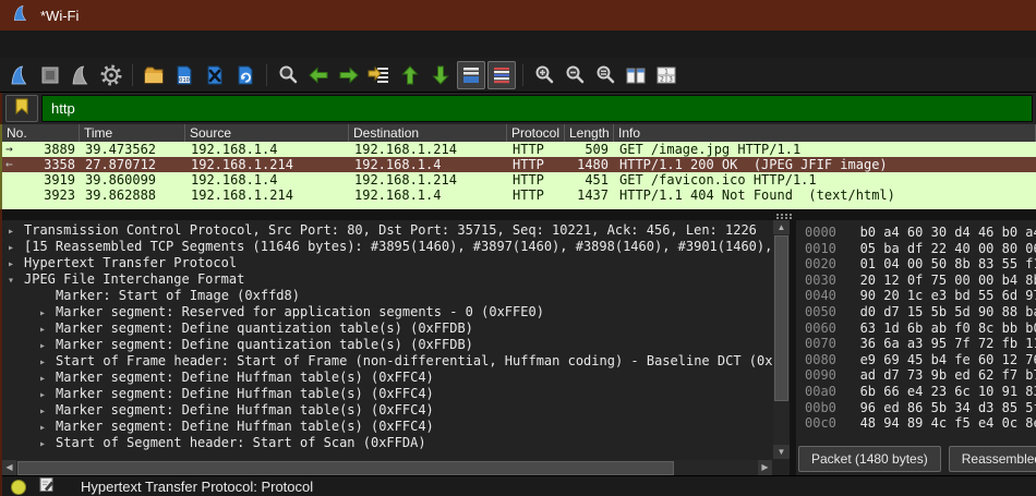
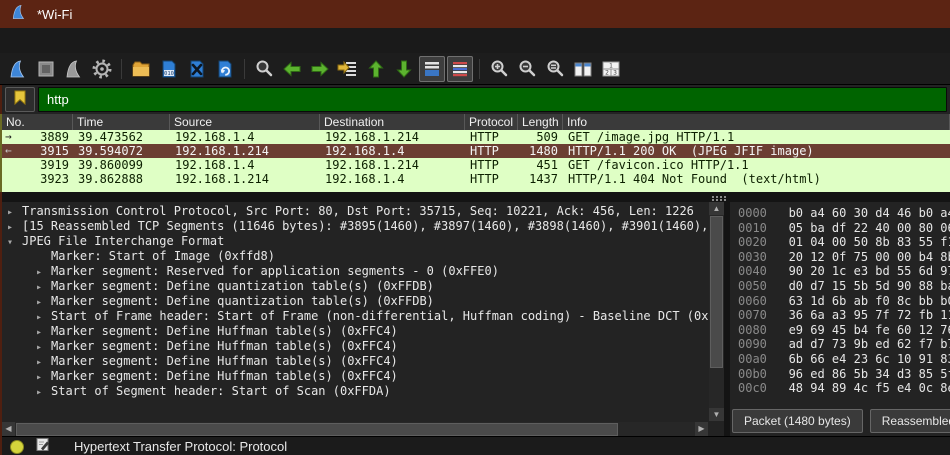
  *Wi-Fi
  http
  No.
  Time
  Source
  Destination
  Protocol
  Length
  Info
  →
  3889
  39.473562
  192.168.1.4
  192.168.1.214
  HTTP
  509
  GET /image.jpg HTTP/1.1
  ←
- 3358
+ 3915
- 27.870712
+ 39.594072
  192.168.1.214
  192.168.1.4
  HTTP
  1480
  HTTP/1.1 200 OK (JPEG JFIF image)
  3919
  39.860099
  192.168.1.4
  192.168.1.214
  HTTP
  451
  GET /favicon.ico HTTP/1.1
  3923
  39.862888
  192.168.1.214
  192.168.1.4
  HTTP
  1437
  HTTP/1.1 404 Not Found (text/html)
  ▸ Transmission Control Protocol, Src Port: 80, Dst Port: 35715, Seq: 10221, Ack: 456, Len: 1226
  ▸ [15 Reassembled TCP Segments (11646 bytes): #3895(1460), #3897(1460), #3898(1460), #3901(1460),
- ▸ Hypertext Transfer Protocol
  ▾ JPEG File Interchange Format
  Marker: Start of Image (0xffd8)
  ▸ Marker segment: Reserved for application segments - 0 (0xFFE0)
  ▸ Marker segment: Define quantization table(s) (0xFFDB)
  ▸ Marker segment: Define quantization table(s) (0xFFDB)
  ▸ Start of Frame header: Start of Frame (non-differential, Huffman coding) - Baseline DCT (0x
  ▸ Marker segment: Define Huffman table(s) (0xFFC4)
  ▸ Marker segment: Define Huffman table(s) (0xFFC4)
  ▸ Marker segment: Define Huffman table(s) (0xFFC4)
  ▸ Marker segment: Define Huffman table(s) (0xFFC4)
  ▸ Start of Segment header: Start of Scan (0xFFDA)
  ▲
  ▼
  ◀
  ▶
  0000 b0 a4 60 30 d4 46 b0 a
  0010 05 ba df 22 40 00 80 0
  0020 01 04 00 50 8b 83 55 f
  0030 20 12 0f 75 00 00 b4 8
  0040 90 20 1c e3 bd 55 6d 9
  0050 d0 d7 15 5b 5d 90 88 b
  0060 63 1d 6b ab f0 8c bb b
  0070 36 6a a3 95 7f 72 fb 1
  0080 e9 69 45 b4 fe 60 12 7
  0090 ad d7 73 9b ed 62 f7 b
  00a0 6b 66 e4 23 6c 10 91 8
  00b0 96 ed 86 5b 34 d3 85 5
  00c0 48 94 89 4c f5 e4 0c 8
  Packet (1480 bytes)
  Reassemble
  Hypertext Transfer Protocol: Protocol
